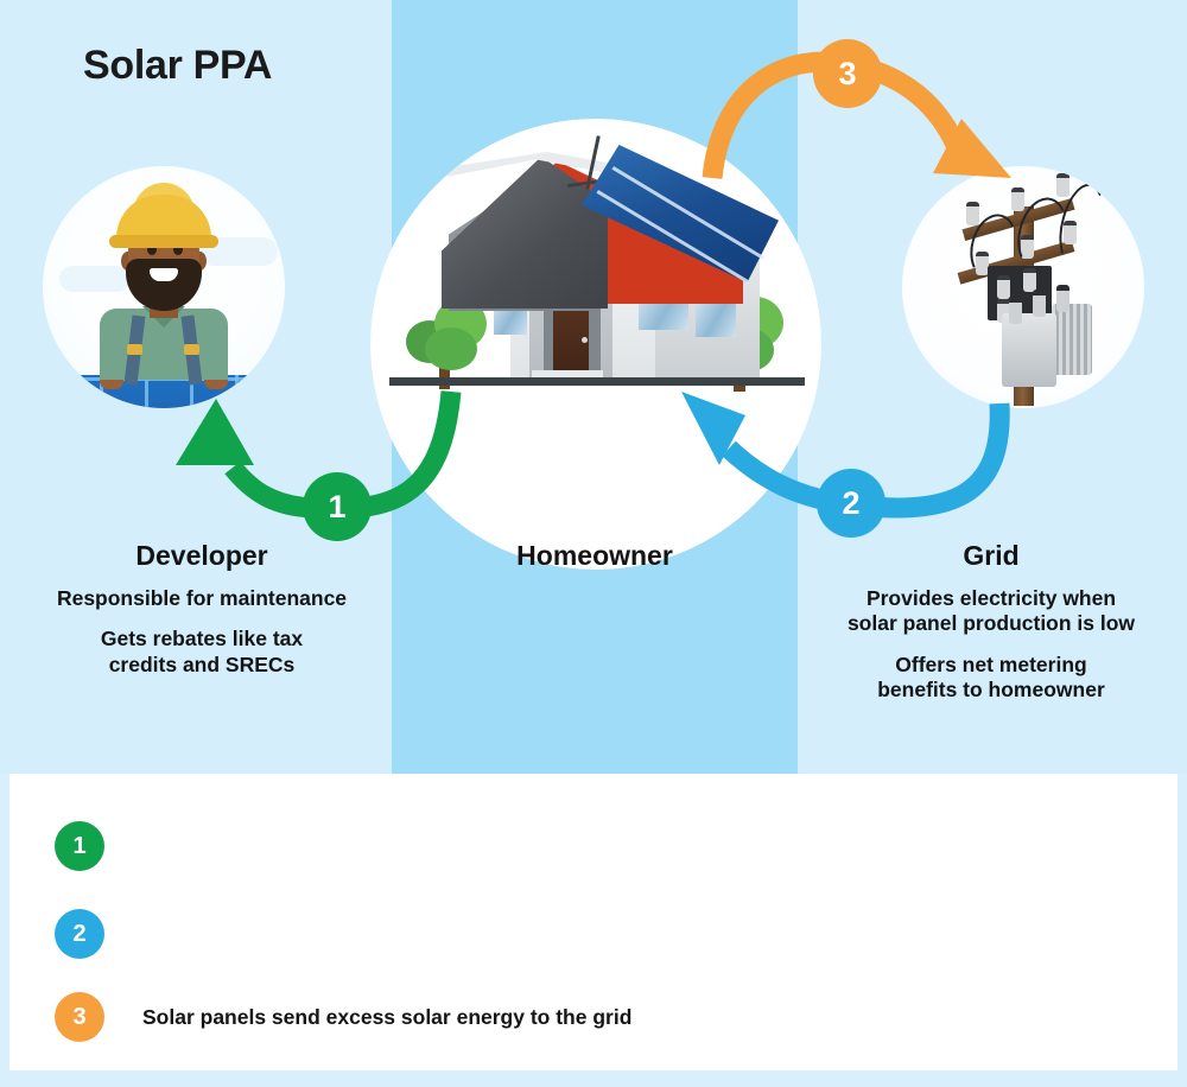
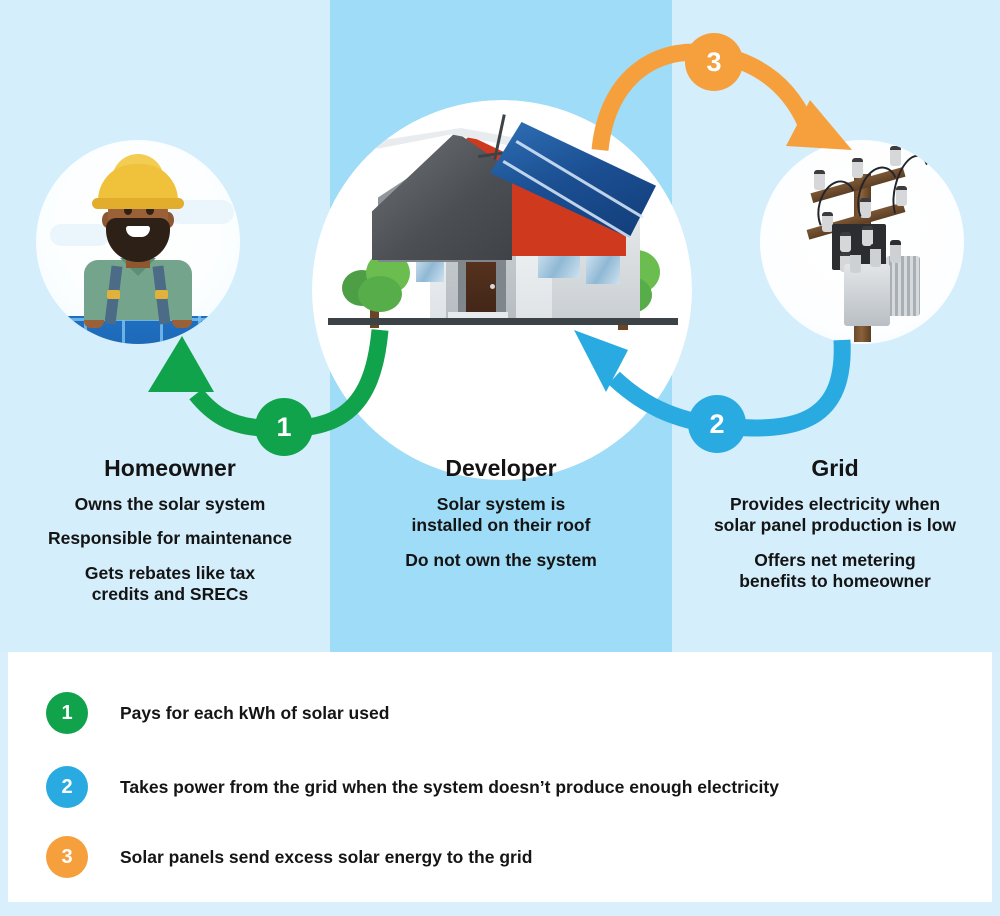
- Solar PPA
  1
  2
  3
- Developer
+ Homeowner
+ Owns the solar system
  Responsible for maintenance
  Gets rebates like tax
  credits and SRECs
- Homeowner
+ Developer
+ Solar system is
+ installed on their roof
+ Do not own the system
  Grid
  Provides electricity when
  solar panel production is low
  Offers net metering
  benefits to homeowner
  1
+ Pays for each kWh of solar used
  2
+ Takes power from the grid when the system doesn’t produce enough electricity
  3
  Solar panels send excess solar energy to the grid
